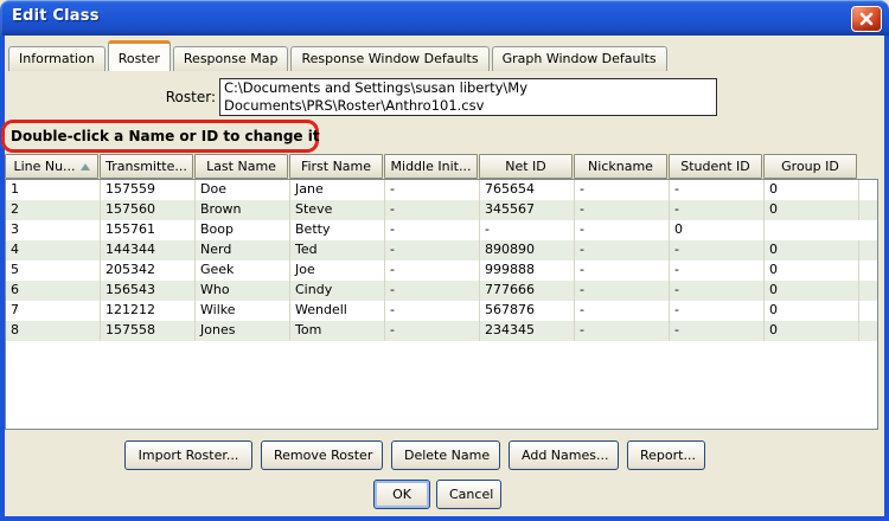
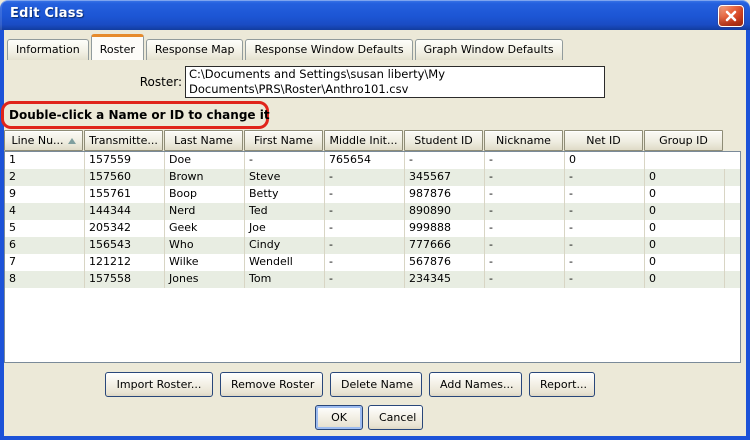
  Edit Class
  Information
  Roster
  Response Map
  Response Window Defaults
  Graph Window Defaults
  Roster:
  C:\Documents and Settings\susan liberty\My
  Documents\PRS\Roster\Anthro101.csv
  Double-click a Name or ID to change it
  Line Nu...
  Transmitte...
  Last Name
  First Name
  Middle Init...
- Net ID
+ Student ID
  Nickname
- Student ID
+ Net ID
  Group ID
  1
  157559
  Doe
- Jane
  -
  765654
  -
  -
  0
  2
  157560
  Brown
  Steve
  -
  345567
  -
  -
  0
- 3
+ 9
  155761
  Boop
  Betty
  -
+ 987876
  -
  -
  0
  4
  144344
  Nerd
  Ted
  -
  890890
  -
  -
  0
  5
  205342
  Geek
  Joe
  -
  999888
  -
  -
  0
  6
  156543
  Who
  Cindy
  -
  777666
  -
  -
  0
  7
  121212
  Wilke
  Wendell
  -
  567876
  -
  -
  0
  8
  157558
  Jones
  Tom
  -
  234345
  -
  -
  0
  Import Roster...
  Remove Roster
  Delete Name
  Add Names...
  Report...
  OK
  Cancel
